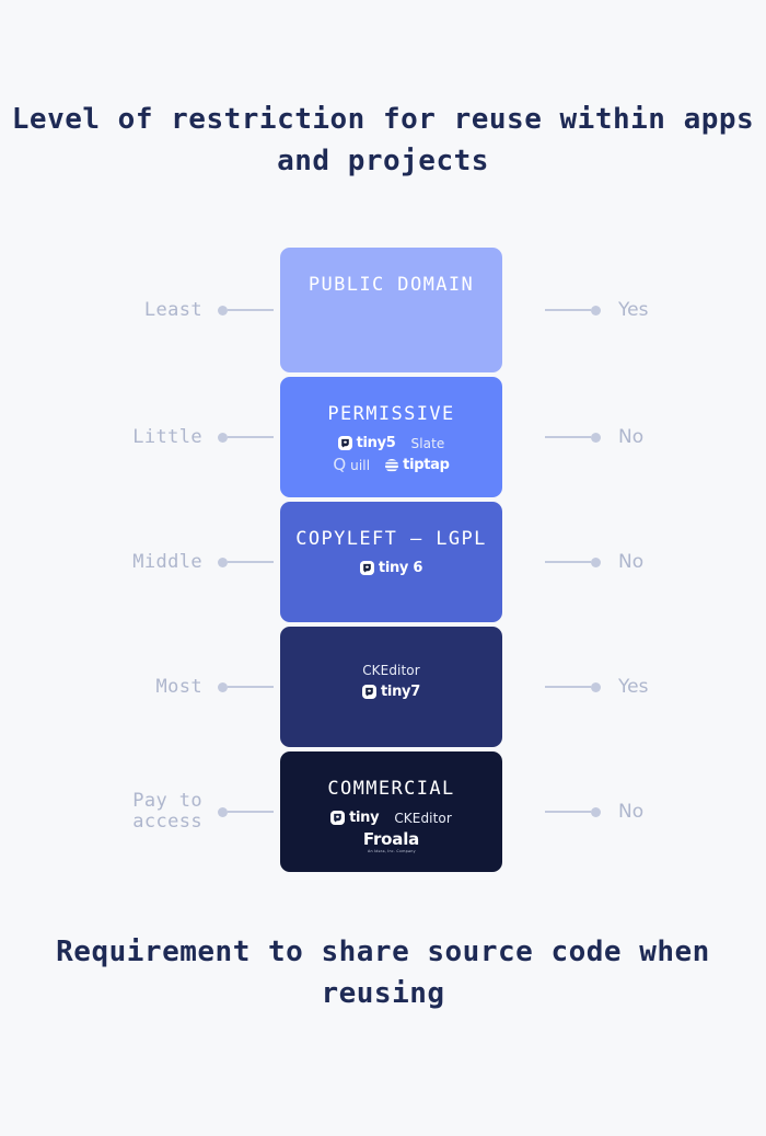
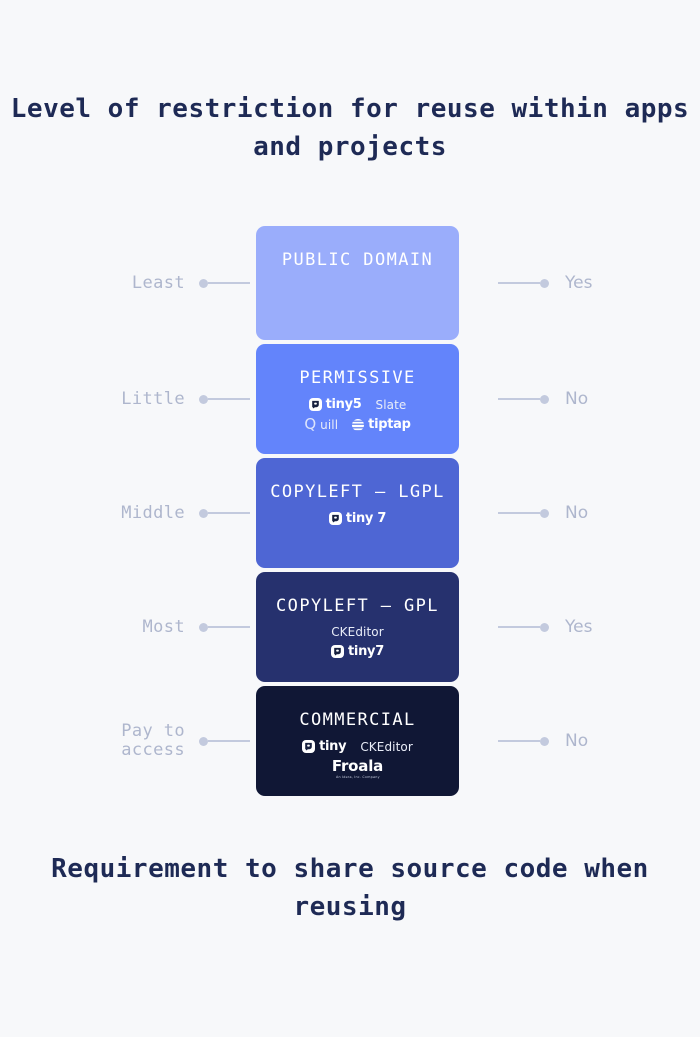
  Level of restriction for reuse within apps and projects
  PUBLIC DOMAIN
  PERMISSIVE
  tiny5
  Slate
  Q
  uill
  tiptap
  COPYLEFT — LGPL
- tiny 6
+ tiny 7
+ COPYLEFT — GPL
  CKEditor
  tiny7
  COMMERCIAL
  tiny
  CKEditor
  Froala
  Least
  Yes
  Little
  No
  Middle
  No
  Most
  Yes
  Pay to
  access
  No
  Requirement to share source code when reusing
